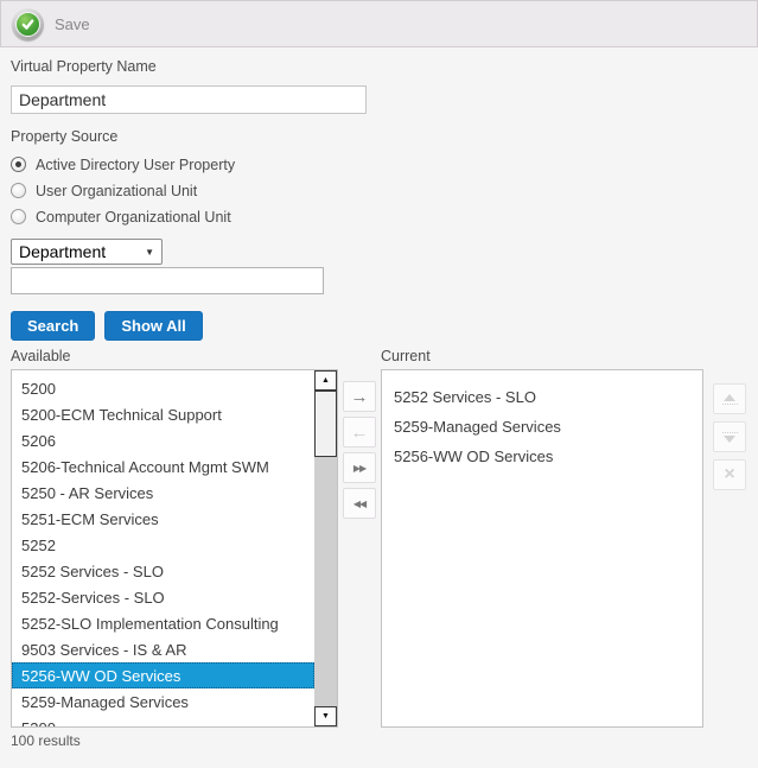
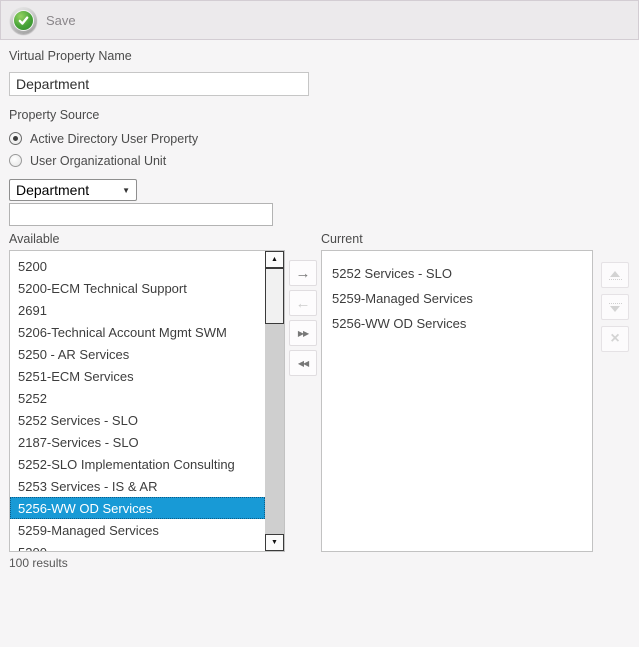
  Save
  Virtual Property Name
  Department
  Property Source
  Active Directory User Property
  User Organizational Unit
- Computer Organizational Unit
  Department
  ▼
- Search
- Show All
  Available
  5200
  5200-ECM Technical Support
- 5206
+ 2691
  5206-Technical Account Mgmt SWM
  5250 - AR Services
  5251-ECM Services
  5252
  5252 Services - SLO
- 5252-Services - SLO
+ 2187-Services - SLO
  5252-SLO Implementation Consulting
- 9503 Services - IS & AR
+ 5253 Services - IS & AR
  5256-WW OD Services
  5259-Managed Services
  100 results
  →
  ←
  ▶▶
  ◀◀
  Current
  5252 Services - SLO
  5259-Managed Services
  5256-WW OD Services
  ×
